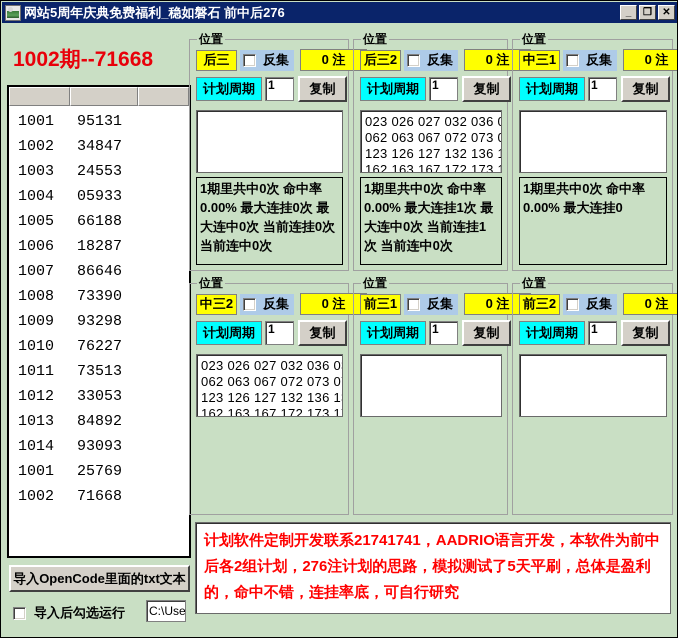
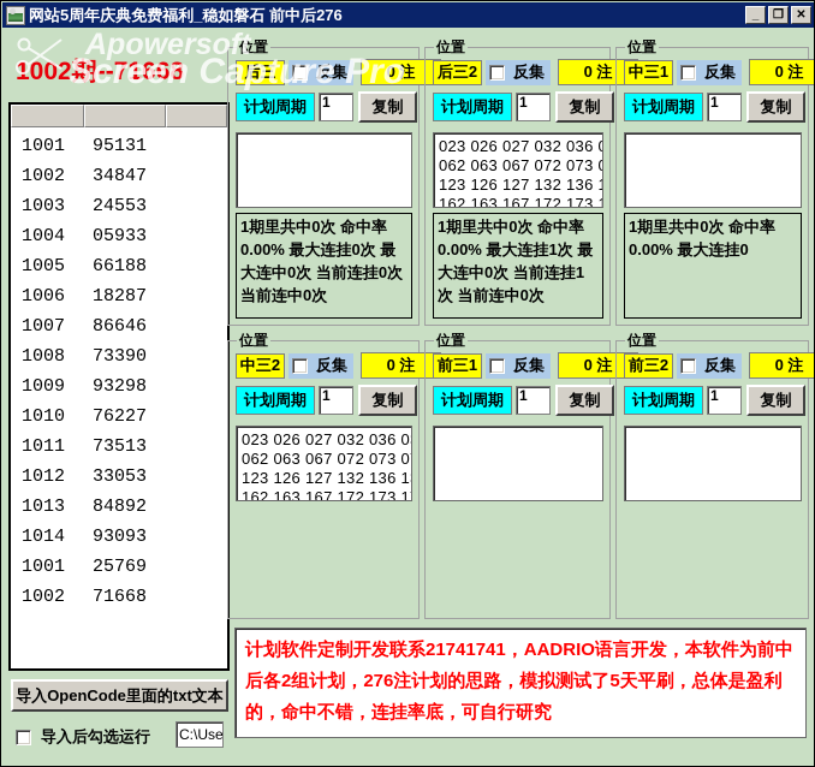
  网站5周年庆典免费福利_稳如磐石 前中后276
  _
  ❐
  ✕
  1002期--71668
  1001
  95131
  1002
  34847
  1003
  24553
  1004
  05933
  1005
  66188
  1006
  18287
  1007
  86646
  1008
  73390
  1009
  93298
  1010
  76227
  1011
  73513
  1012
  33053
  1013
  84892
  1014
  93093
  1001
  25769
  1002
  71668
  导入OpenCode里面的txt文本
  导入后勾选运行
  C:\Use
  位置
  后三
  反集
  0 注
  计划周期
  1
  复制
  1期里共中0次 命中率0.00% 最大连挂0次 最大连中0次 当前连挂0次 当前连中0次
  位置
  后三2
  反集
  0 注
  计划周期
  1
  复制
  023 026 027 032 036
  062 063 067 072 073
  123 126 127 132 136
  162 163 167 172 173
  1期里共中0次 命中率0.00% 最大连挂1次 最大连中0次 当前连挂1次 当前连中0次
  位置
  中三1
  反集
  0 注
  计划周期
  1
  复制
  1期里共中0次 命中率0.00% 最大连挂0
  位置
  中三2
  反集
  0 注
  计划周期
  1
  复制
  023 026 027 032 036 0
  062 063 067 072 073 0
  123 126 127 132 136 1
  162 163 167 172 173 1
  位置
  前三1
  反集
  0 注
  计划周期
  1
  复制
  位置
  前三2
  反集
  0 注
  计划周期
  1
  复制
  计划软件定制开发联系21741741，AADRIO语言开发，本软件为前中后各2组计划，276注计划的思路，模拟测试了5天平刷，总体是盈利的，命中不错，连挂率底，可自行研究
+ Apowersoft
+ Screen Capture Pro
